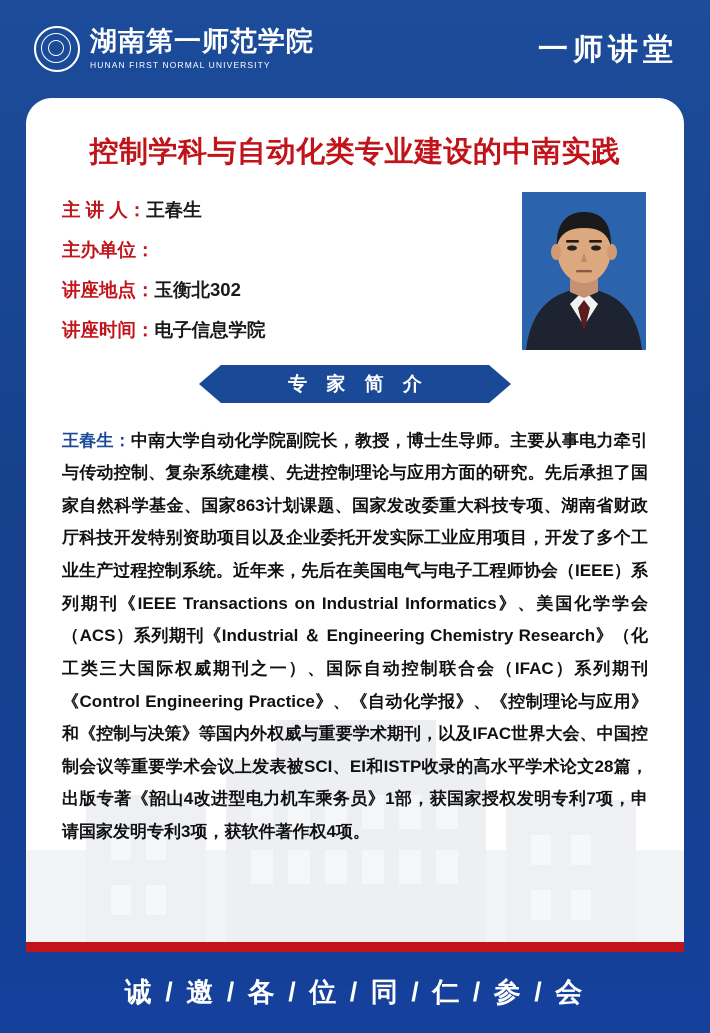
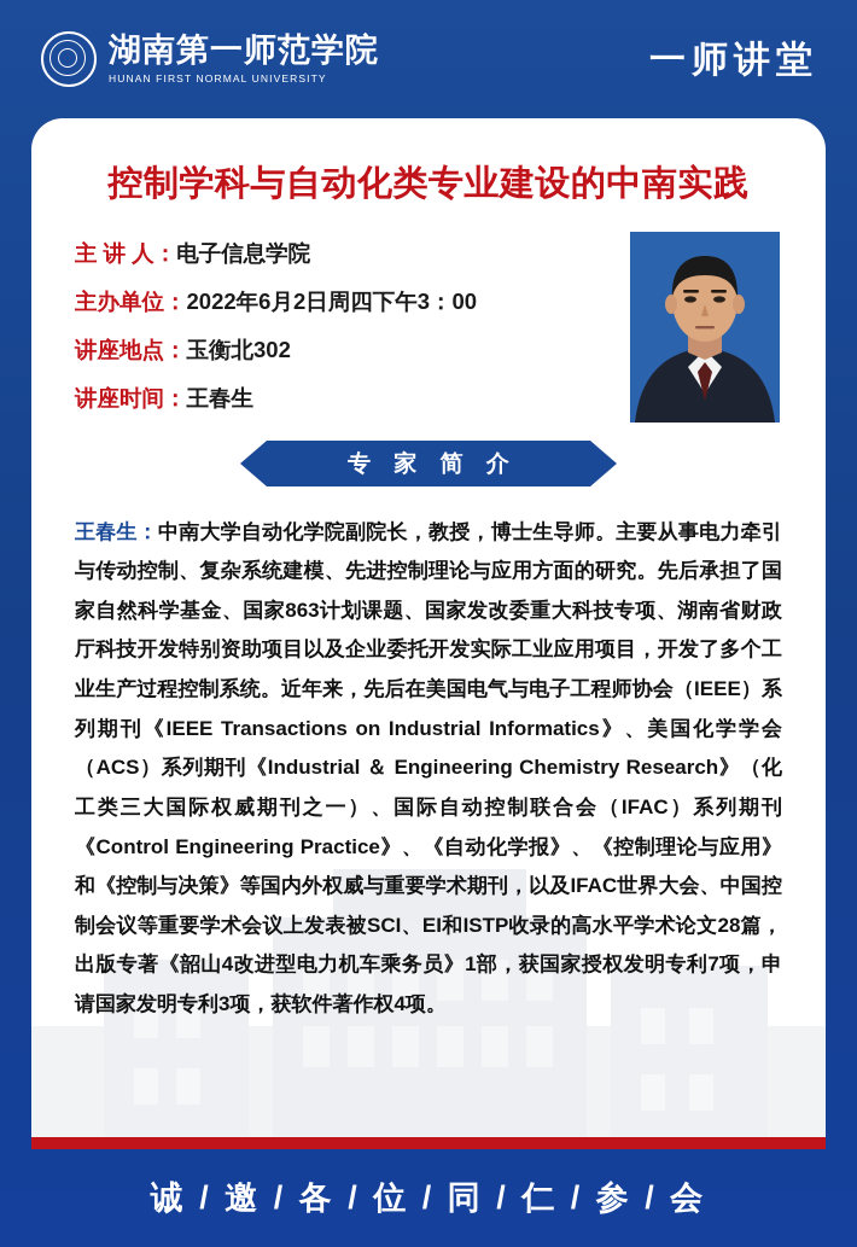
  湖南第一师范学院
  HUNAN FIRST NORMAL UNIVERSITY
  一师讲堂
  控制学科与自动化类专业建设的中南实践
  主 讲 人：
- 王春生
+ 电子信息学院
  主办单位：
+ 2022年6月2日周四下午3：00
  讲座地点：
  玉衡北302
  讲座时间：
- 电子信息学院
+ 王春生
  专 家 简 介
  王春生：中南大学自动化学院副院长，教授，博士生导师。主要从事电力牵引与传动控制、复杂系统建模、先进控制理论与应用方面的研究。先后承担了国家自然科学基金、国家863计划课题、国家发改委重大科技专项、湖南省财政厅科技开发特别资助项目以及企业委托开发实际工业应用项目，开发了多个工业生产过程控制系统。近年来，先后在美国电气与电子工程师协会（IEEE）系列期刊《IEEE Transactions on Industrial Informatics》、美国化学学会（ACS）系列期刊《Industrial ＆ Engineering Chemistry Research》（化工类三大国际权威期刊之一）、国际自动控制联合会（IFAC）系列期刊《Control Engineering Practice》、《自动化学报》、《控制理论与应用》和《控制与决策》等国内外权威与重要学术期刊，以及IFAC世界大会、中国控制会议等重要学术会议上发表被SCI、EI和ISTP收录的高水平学术论文28篇，出版专著《韶山4改进型电力机车乘务员》1部，获国家授权发明专利7项，申请国家发明专利3项，获软件著作权4项。
  诚 / 邀 / 各 / 位 / 同 / 仁 / 参 / 会
